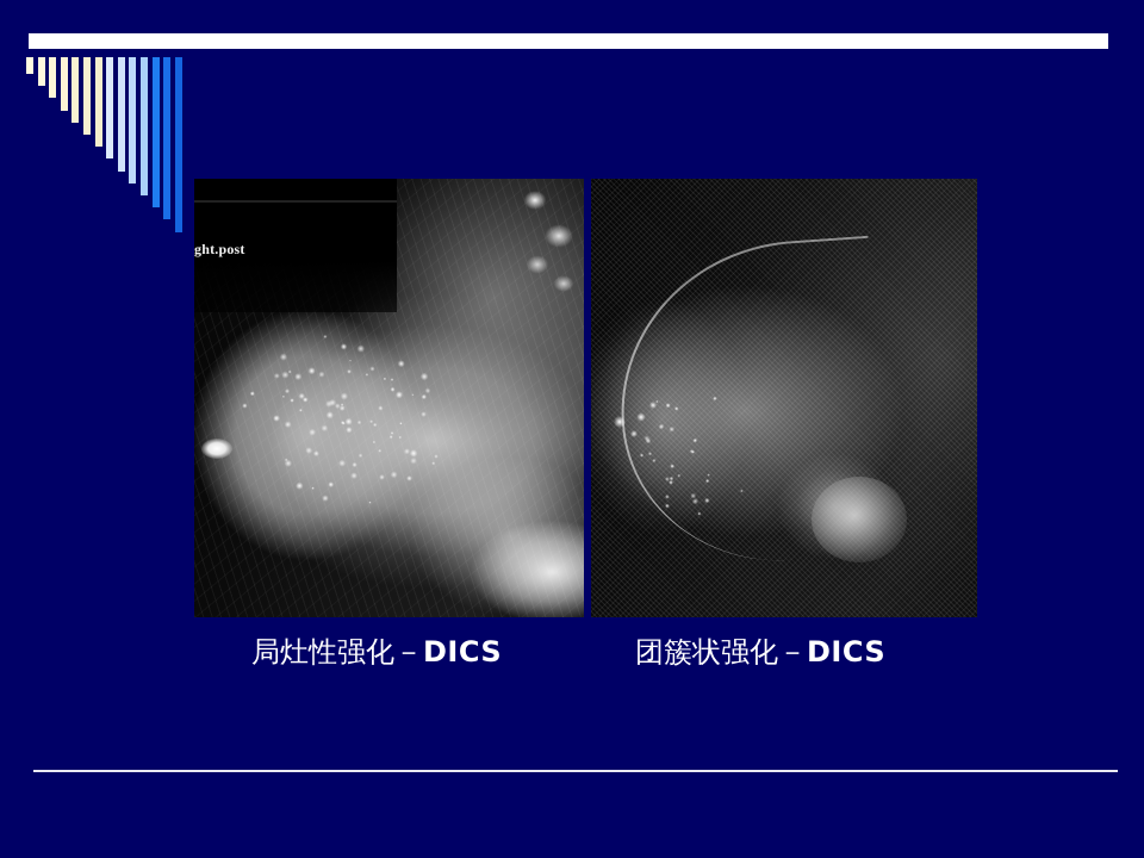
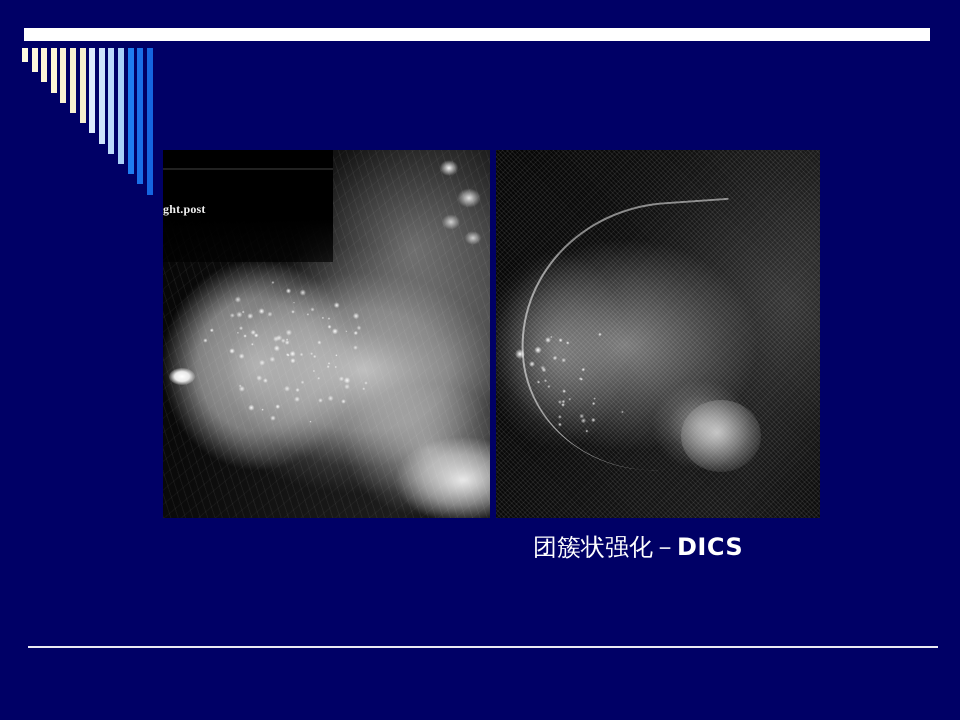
  ght.post
- 局灶性强化－DICS
  团簇状强化－DICS
